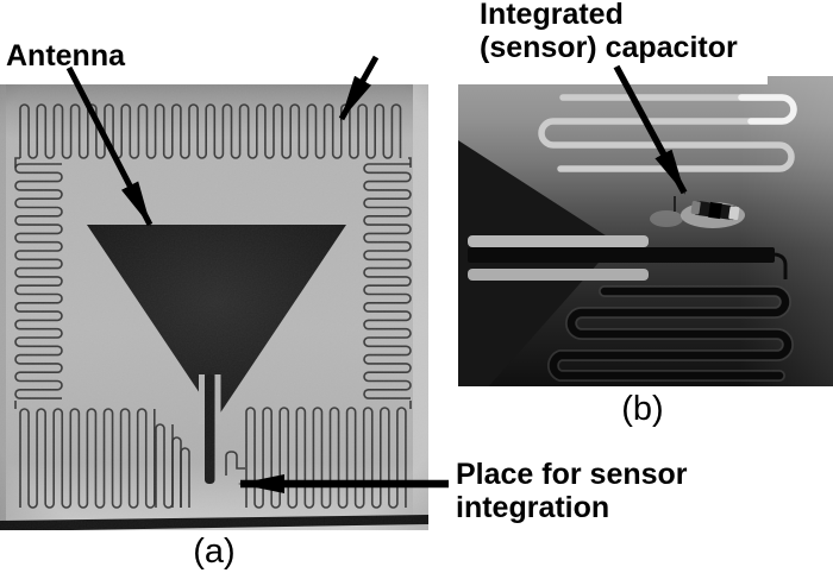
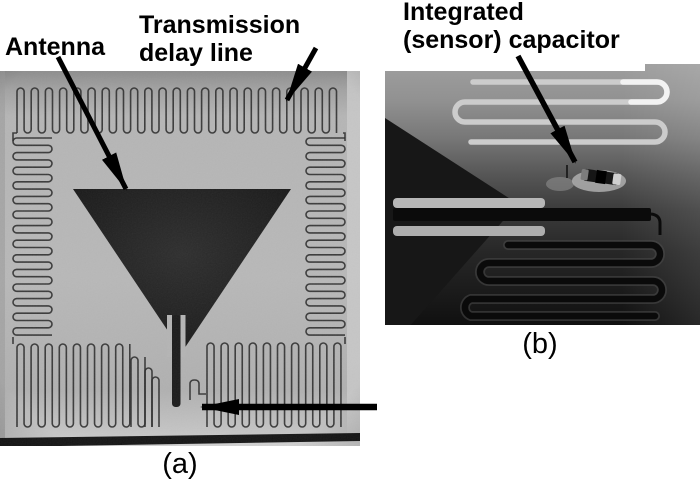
  Antenna
+ Transmission
+ delay line
  Integrated
  (sensor) capacitor
- Place for sensor
- integration
  (a)
  (b)
